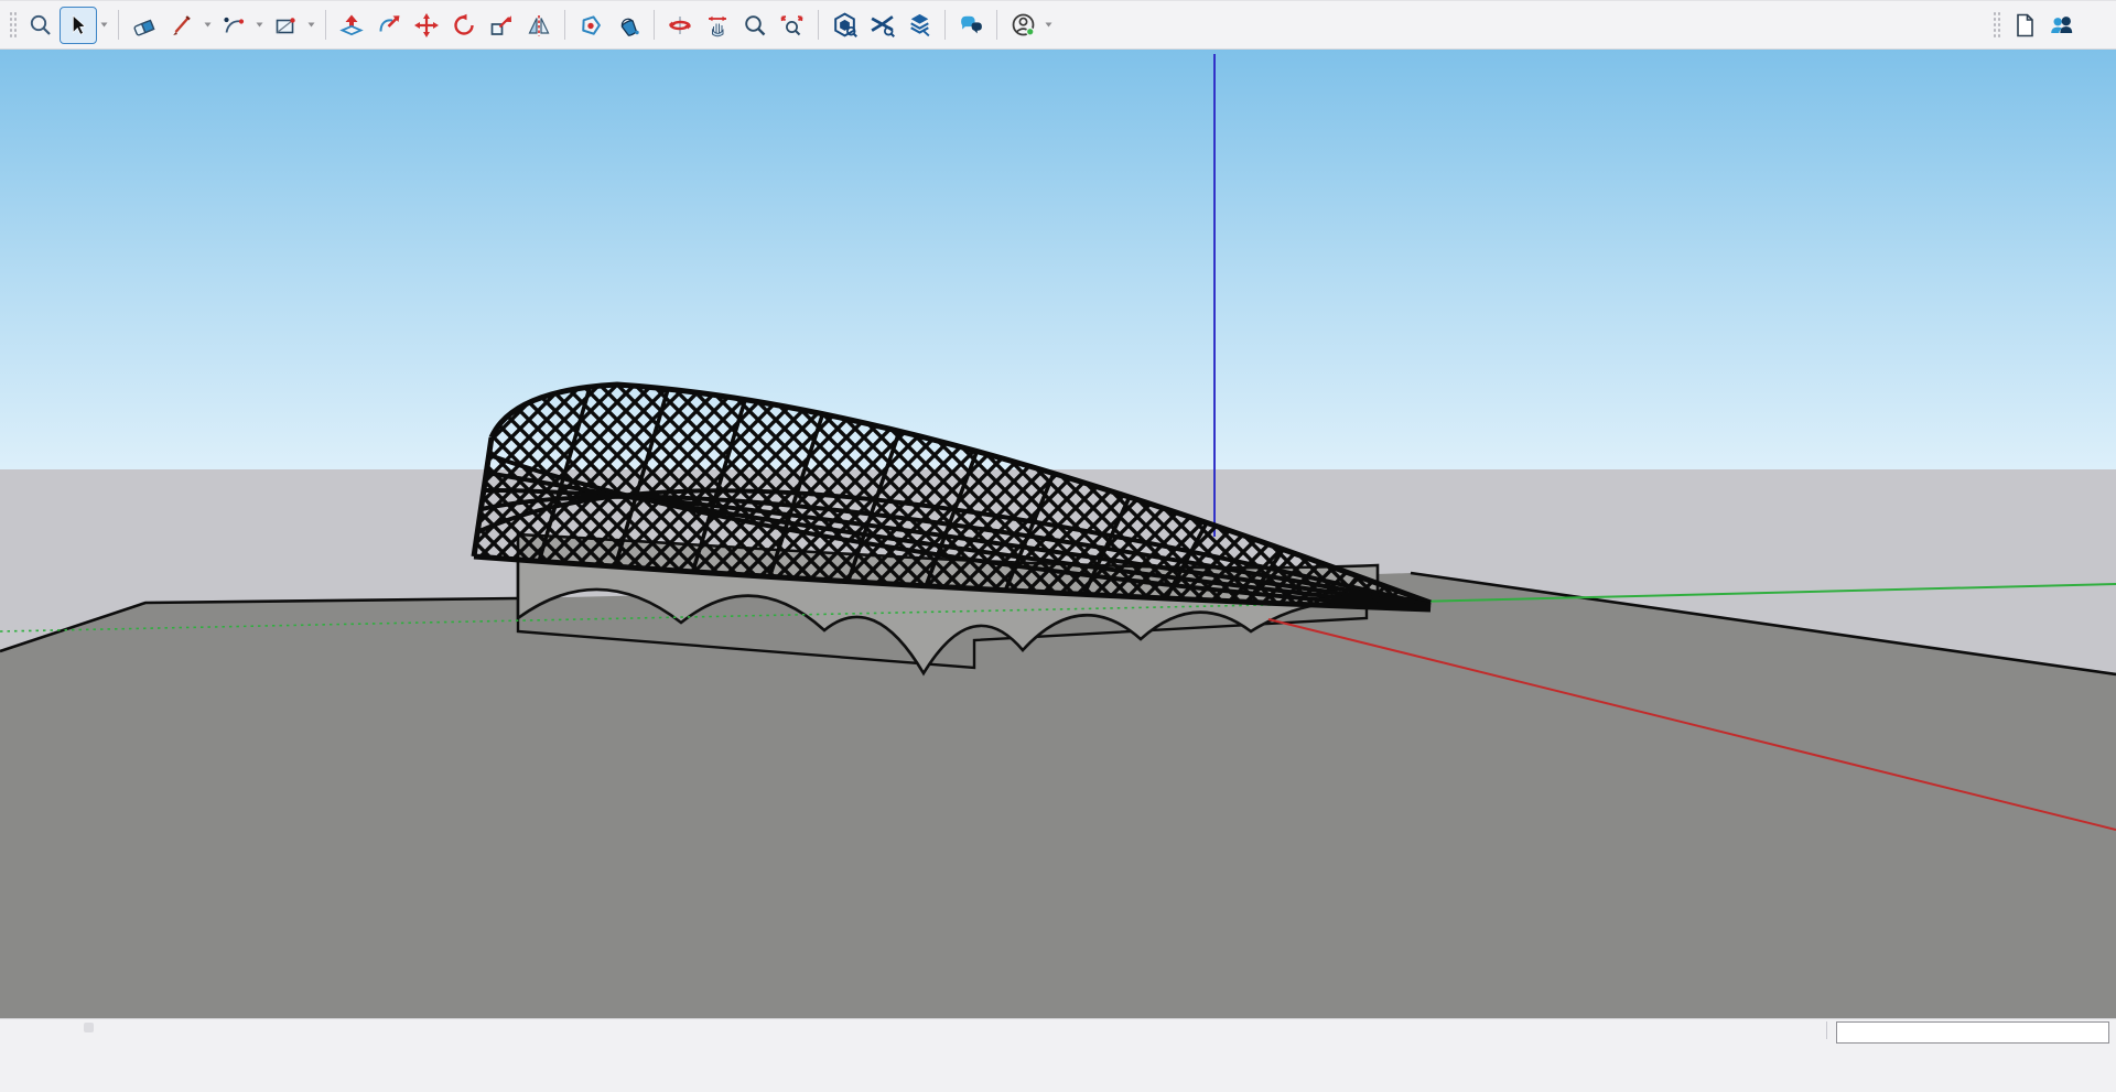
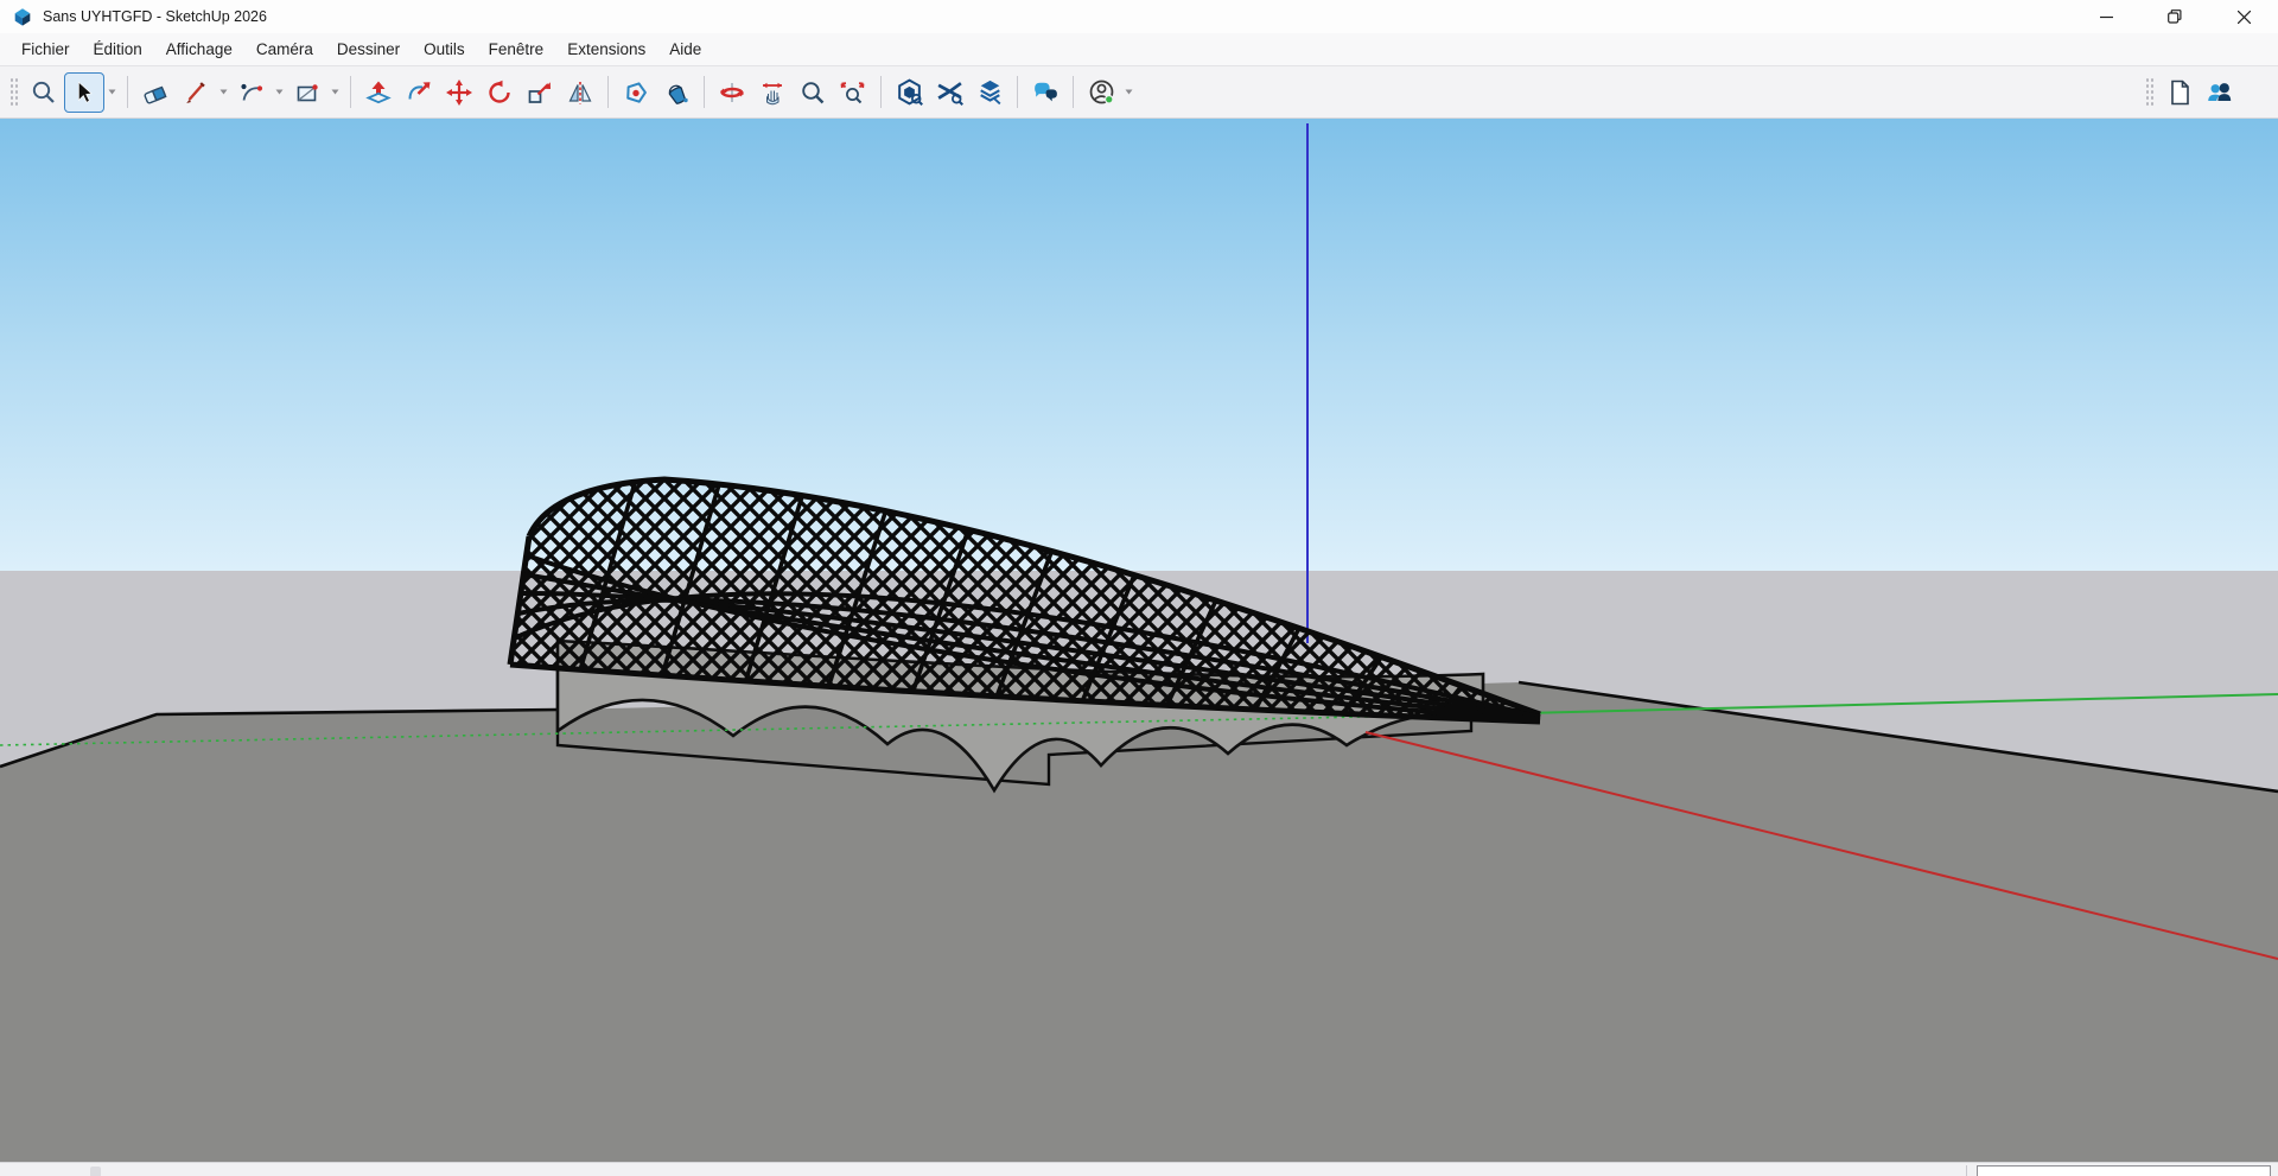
+ Sans UYHTGFD - SketchUp 2026
+ Fichier
+ Édition
+ Affichage
+ Caméra
+ Dessiner
+ Outils
+ Fenêtre
+ Extensions
+ Aide
